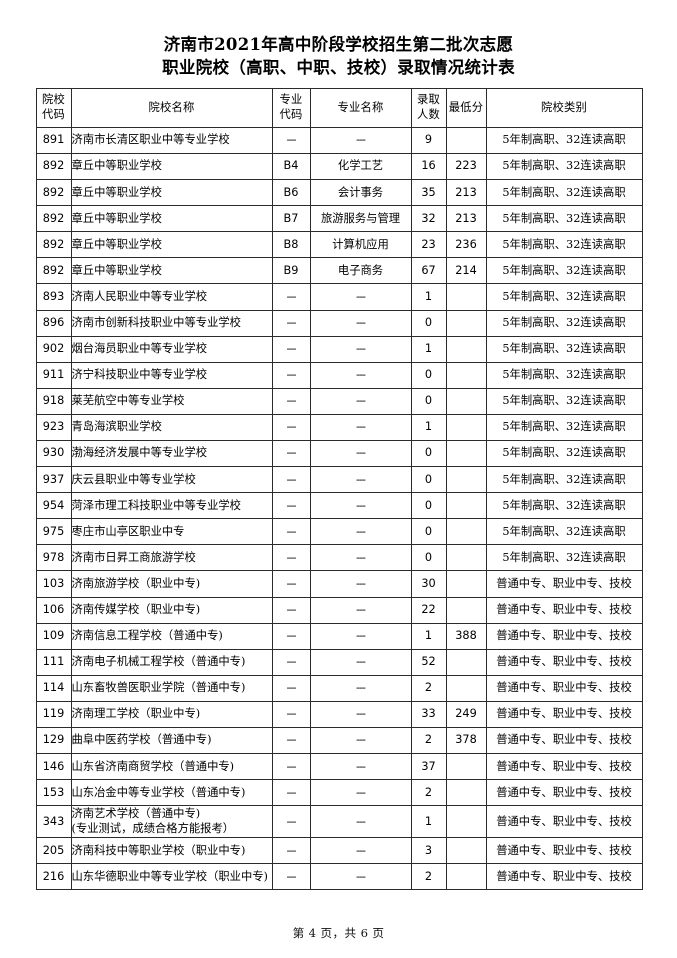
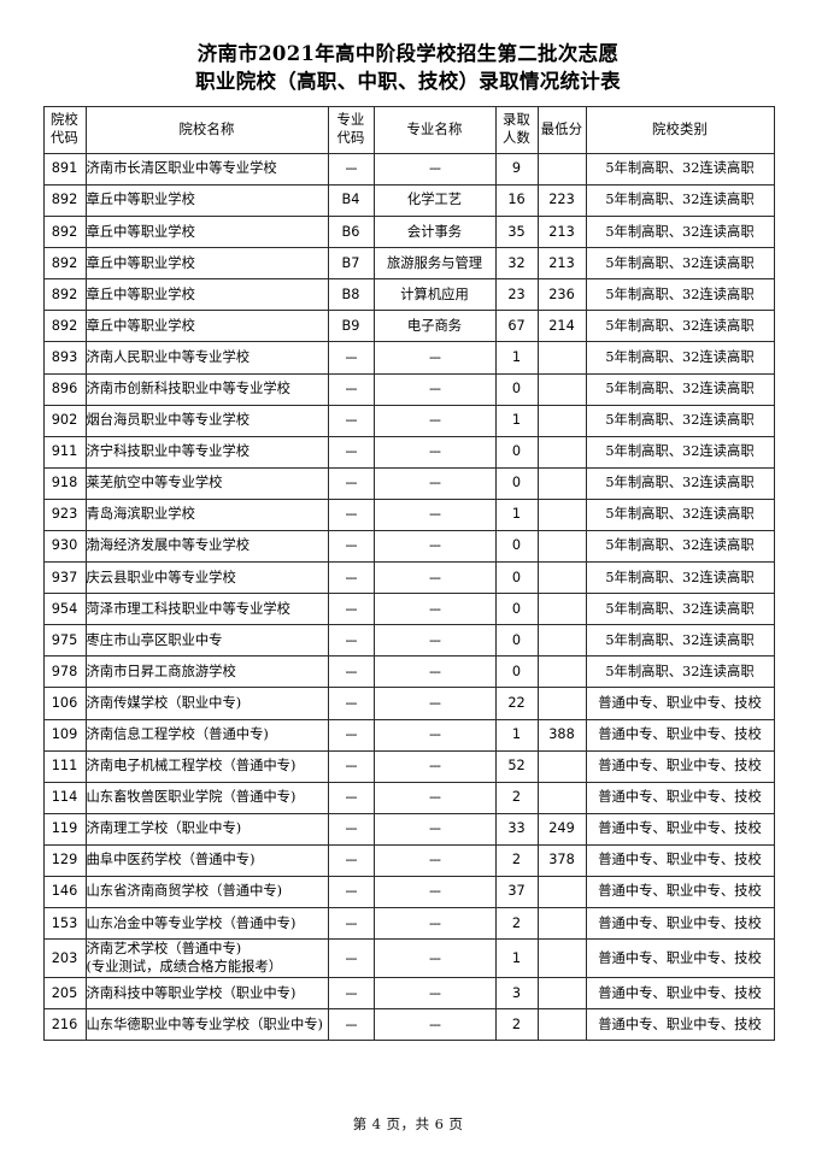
  济南市2021年高中阶段学校招生第二批次志愿
  职业院校（高职、中职、技校）录取情况统计表
  院校 代码	院校名称	专业 代码	专业名称	录取 人数	最低分	院校类别
  891	济南市长清区职业中等专业学校	---	---	9		5年制高职、32连读高职
  892	章丘中等职业学校	B4	化学工艺	16	223	5年制高职、32连读高职
  892	章丘中等职业学校	B6	会计事务	35	213	5年制高职、32连读高职
  892	章丘中等职业学校	B7	旅游服务与管理	32	213	5年制高职、32连读高职
  892	章丘中等职业学校	B8	计算机应用	23	236	5年制高职、32连读高职
  892	章丘中等职业学校	B9	电子商务	67	214	5年制高职、32连读高职
  893	济南人民职业中等专业学校	---	---	1		5年制高职、32连读高职
  896	济南市创新科技职业中等专业学校	---	---	0		5年制高职、32连读高职
  902	烟台海员职业中等专业学校	---	---	1		5年制高职、32连读高职
  911	济宁科技职业中等专业学校	---	---	0		5年制高职、32连读高职
  918	莱芜航空中等专业学校	---	---	0		5年制高职、32连读高职
  923	青岛海滨职业学校	---	---	1		5年制高职、32连读高职
  930	渤海经济发展中等专业学校	---	---	0		5年制高职、32连读高职
  937	庆云县职业中等专业学校	---	---	0		5年制高职、32连读高职
  954	菏泽市理工科技职业中等专业学校	---	---	0		5年制高职、32连读高职
  975	枣庄市山亭区职业中专	---	---	0		5年制高职、32连读高职
  978	济南市日昇工商旅游学校	---	---	0		5年制高职、32连读高职
- 103	济南旅游学校（职业中专)	---	---	30		普通中专、职业中专、技校
  106	济南传媒学校（职业中专)	---	---	22		普通中专、职业中专、技校
  109	济南信息工程学校（普通中专)	---	---	1	388	普通中专、职业中专、技校
  111	济南电子机械工程学校（普通中专)	---	---	52		普通中专、职业中专、技校
  114	山东畜牧兽医职业学院（普通中专)	---	---	2		普通中专、职业中专、技校
  119	济南理工学校（职业中专)	---	---	33	249	普通中专、职业中专、技校
  129	曲阜中医药学校（普通中专)	---	---	2	378	普通中专、职业中专、技校
  146	山东省济南商贸学校（普通中专)	---	---	37		普通中专、职业中专、技校
  153	山东冶金中等专业学校（普通中专)	---	---	2		普通中专、职业中专、技校
- 343	济南艺术学校（普通中专)(专业测试，成绩合格方能报考）	---	---	1		普通中专、职业中专、技校
+ 203	济南艺术学校（普通中专)(专业测试，成绩合格方能报考）	---	---	1		普通中专、职业中专、技校
  205	济南科技中等职业学校（职业中专)	---	---	3		普通中专、职业中专、技校
  216	山东华德职业中等专业学校（职业中专)	---	---	2		普通中专、职业中专、技校
  第 4 页，共 6 页
